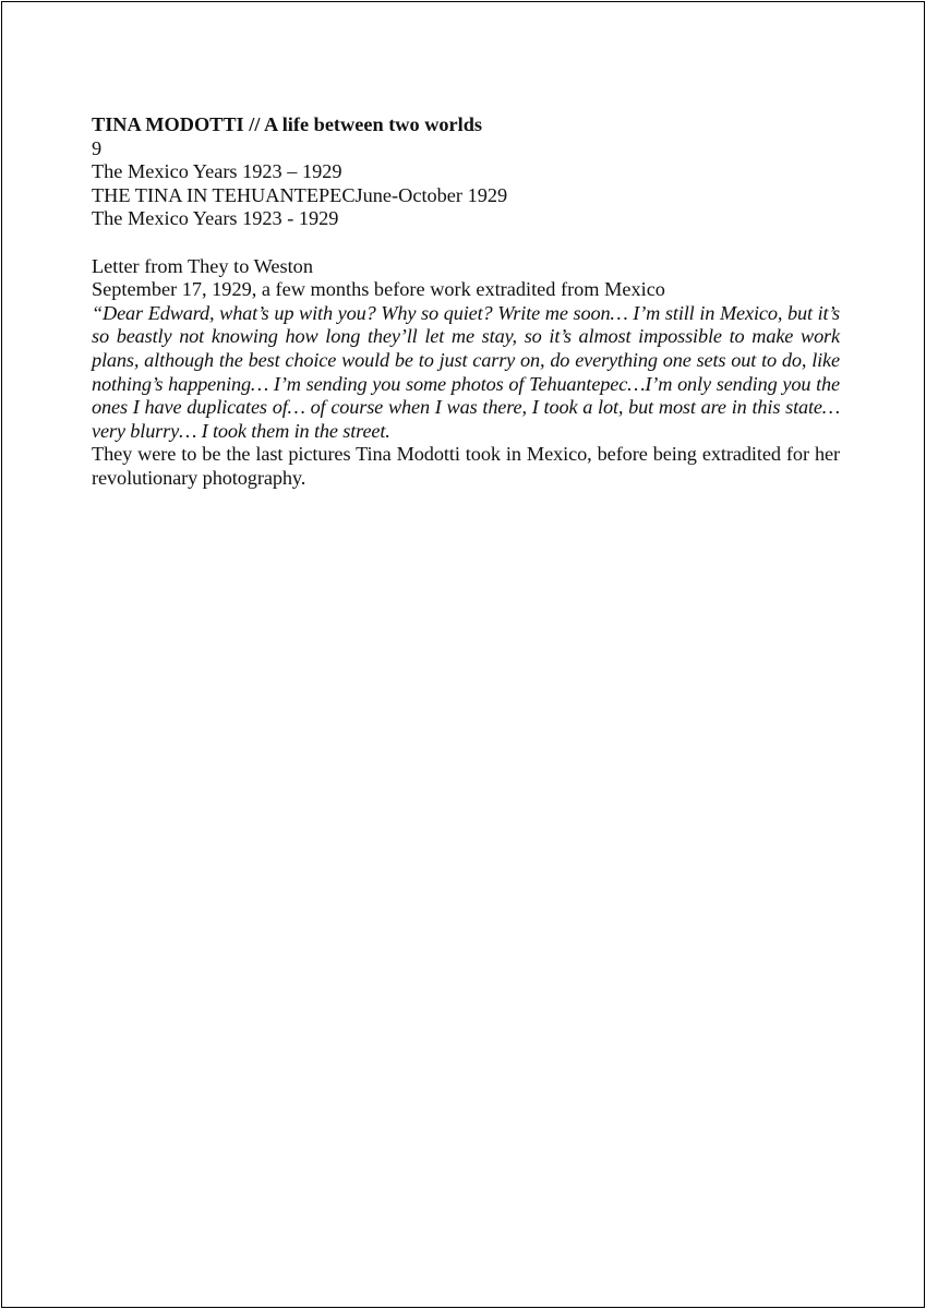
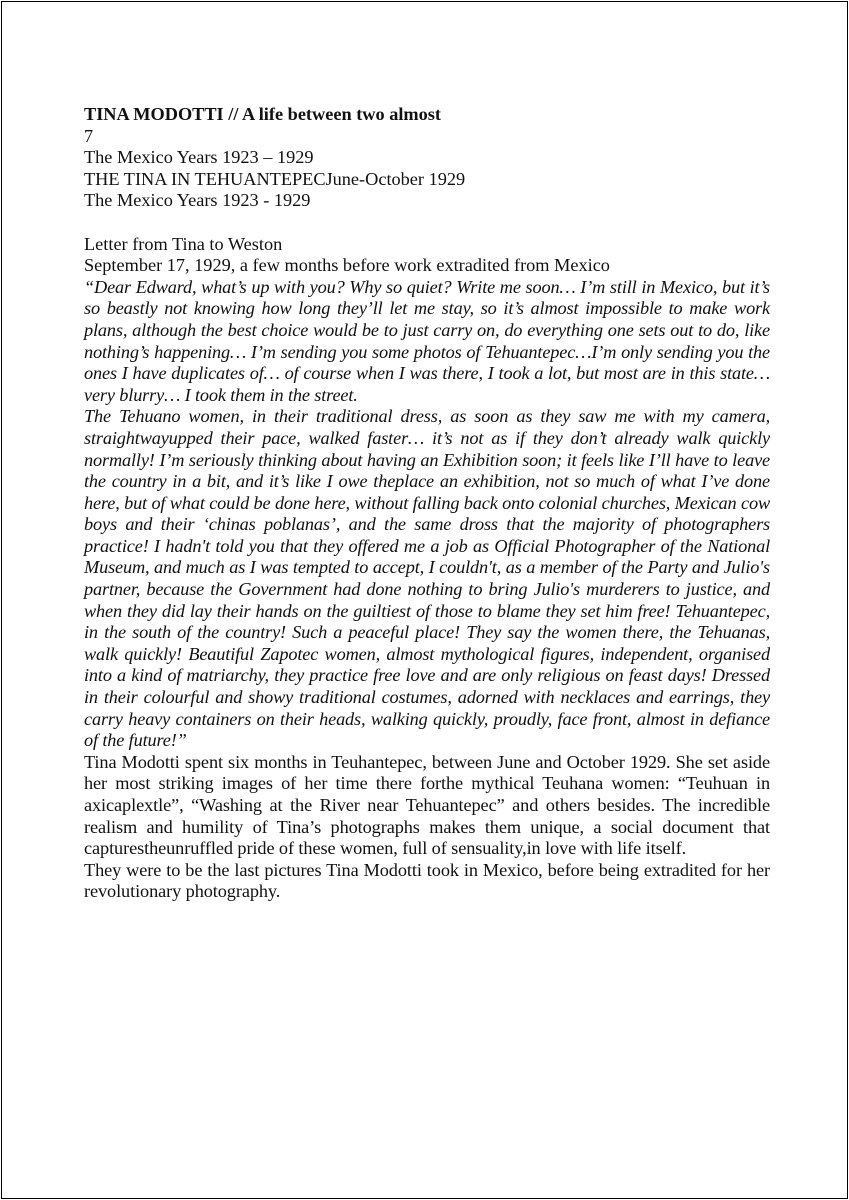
- TINA MODOTTI // A life between two worlds
+ TINA MODOTTI // A life between two almost
- 9
+ 7
  The Mexico Years 1923 – 1929
  THE TINA IN TEHUANTEPECJune-October 1929
  The Mexico Years 1923 - 1929
- Letter from They to Weston
+ Letter from Tina to Weston
  September 17, 1929, a few months before work extradited from Mexico
  “Dear Edward, what’s up with you? Why so quiet? Write me soon… I’m still in Mexico, but it’s so beastly not knowing how long they’ll let me stay, so it’s almost impossible to make work plans, although the best choice would be to just carry on, do everything one sets out to do, like nothing’s happening… I’m sending you some photos of Tehuantepec…I’m only sending you the ones I have duplicates of… of course when I was there, I took a lot, but most are in this state…very blurry… I took them in the street.
+ The Tehuano women, in their traditional dress, as soon as they saw me with my camera, straightwayupped their pace, walked faster… it’s not as if they don’t already walk quickly normally! I’m seriously thinking about having an Exhibition soon; it feels like I’ll have to leave the country in a bit, and it’s like I owe theplace an exhibition, not so much of what I’ve done here, but of what could be done here, without falling back onto colonial churches, Mexican cow boys and their ‘chinas poblanas’, and the same dross that the majority of photographers practice! I hadn't told you that they offered me a job as Official Photographer of the National Museum, and much as I was tempted to accept, I couldn't, as a member of the Party and Julio's partner, because the Government had done nothing to bring Julio's murderers to justice, and when they did lay their hands on the guiltiest of those to blame they set him free! Tehuantepec, in the south of the country! Such a peaceful place! They say the women there, the Tehuanas, walk quickly! Beautiful Zapotec women, almost mythological figures, independent, organised into a kind of matriarchy, they practice free love and are only religious on feast days! Dressed in their colourful and showy traditional costumes, adorned with necklaces and earrings, they carry heavy containers on their heads, walking quickly, proudly, face front, almost in defiance of the future!”
+ Tina Modotti spent six months in Teuhantepec, between June and October 1929. She set aside her most striking images of her time there forthe mythical Teuhana women: “Teuhuan in axicaplextle”, “Washing at the River near Tehuantepec” and others besides. The incredible realism and humility of Tina’s photographs makes them unique, a social document that capturestheunruffled pride of these women, full of sensuality,in love with life itself.
  They were to be the last pictures Tina Modotti took in Mexico, before being extradited for her revolutionary photography.
